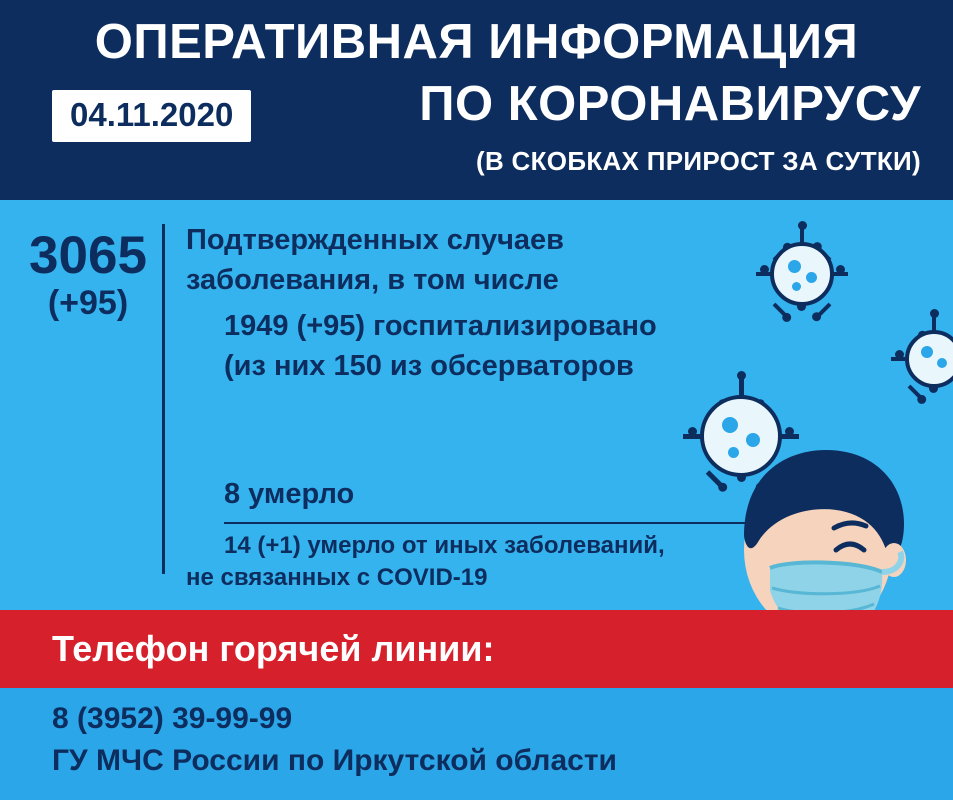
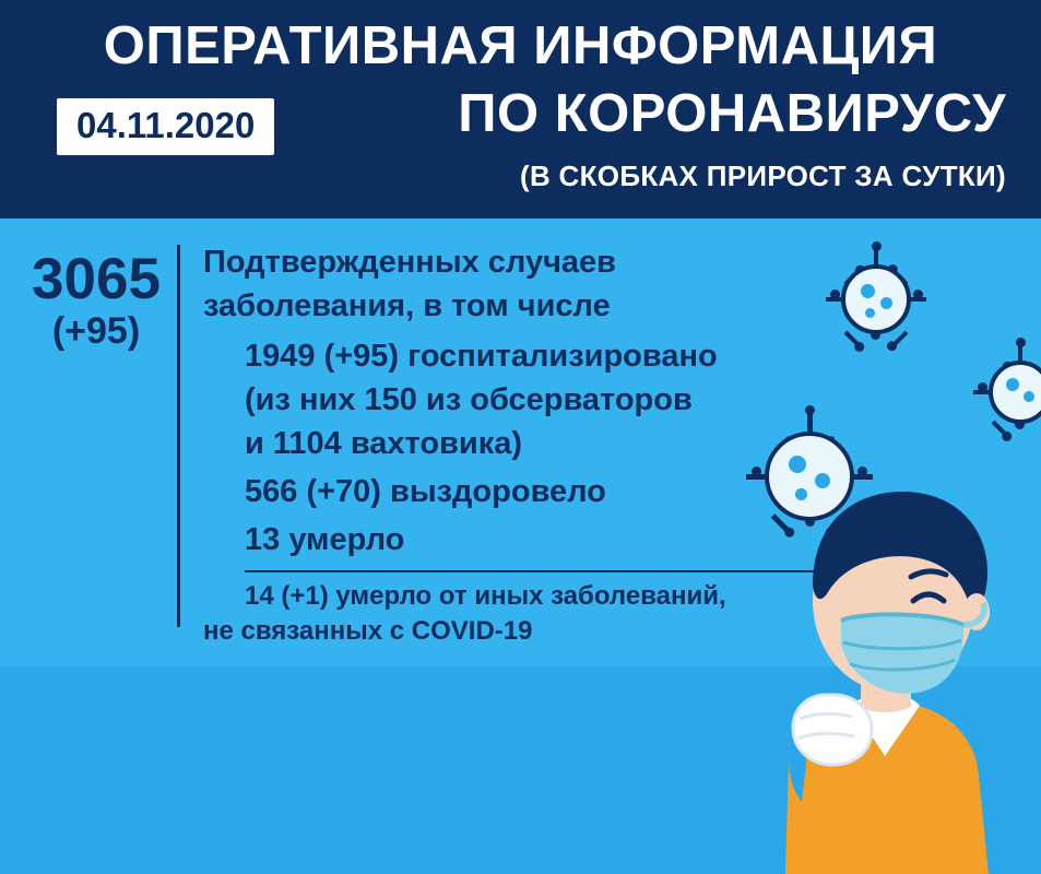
  ОПЕРАТИВНАЯ ИНФОРМАЦИЯ
  ПО КОРОНАВИРУСУ
  (В СКОБКАХ ПРИРОСТ ЗА СУТКИ)
  04.11.2020
  3065
  (+95)
  Подтвержденных случаев
  заболевания, в том числе
  1949 (+95) госпитализировано
  (из них 150 из обсерваторов
+ и 1104 вахтовика)
+ 566 (+70) выздоровело
- 8 умерло
+ 13 умерло
  14 (+1) умерло от иных заболеваний,
  не связанных с COVID-19
- Телефон горячей линии:
- 8 (3952) 39-99-99
- ГУ МЧС России по Иркутской области
